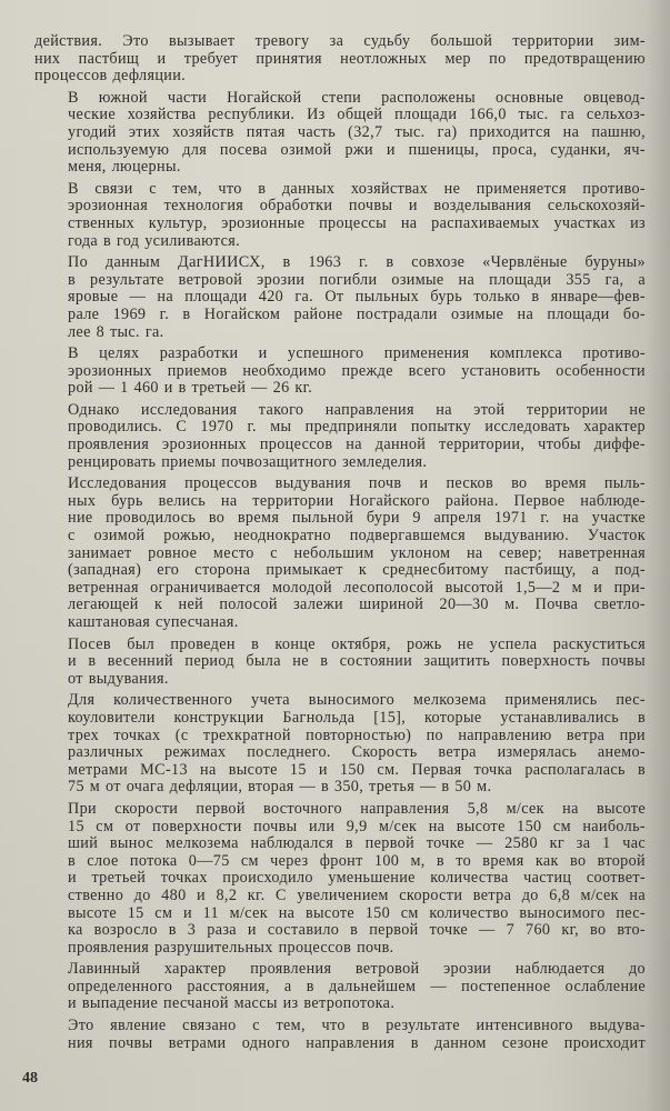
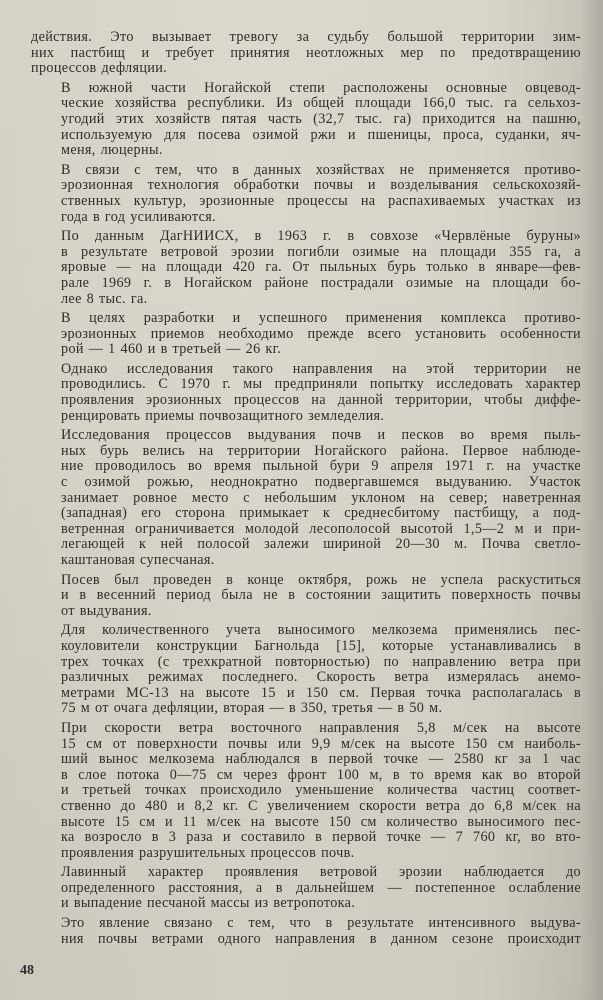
  действия. Это вызывает тревогу за судьбу большой территории зим-
  них пастбищ и требует принятия неотложных мер по предотвращению
  процессов дефляции.
  В южной части Ногайской степи расположены основные овцевод-
  ческие хозяйства республики. Из общей площади 166,0 тыс. га сельхоз-
  угодий этих хозяйств пятая часть (32,7 тыс. га) приходится на пашню,
  используемую для посева озимой ржи и пшеницы, проса, суданки, яч-
  меня, люцерны.
  В связи с тем, что в данных хозяйствах не применяется противо-
  эрозионная технология обработки почвы и возделывания сельскохозяй-
  ственных культур, эрозионные процессы на распахиваемых участках из
  года в год усиливаются.
  По данным ДагНИИСХ, в 1963 г. в совхозе «Червлёные буруны»
  в результате ветровой эрозии погибли озимые на площади 355 га, а
  яровые — на площади 420 га. От пыльных бурь только в январе—фев-
  рале 1969 г. в Ногайском районе пострадали озимые на площади бо-
  лее 8 тыс. га.
  В целях разработки и успешного применения комплекса противо-
  эрозионных приемов необходимо прежде всего установить особенности
  рой — 1 460 и в третьей — 26 кг.
  Однако исследования такого направления на этой территории не
  проводились. С 1970 г. мы предприняли попытку исследовать характер
  проявления эрозионных процессов на данной территории, чтобы диффе-
  ренцировать приемы почвозащитного земледелия.
  Исследования процессов выдувания почв и песков во время пыль-
  ных бурь велись на территории Ногайского района. Первое наблюде-
  ние проводилось во время пыльной бури 9 апреля 1971 г. на участке
  с озимой рожью, неоднократно подвергавшемся выдуванию. Участок
  занимает ровное место с небольшим уклоном на север; наветренная
  (западная) его сторона примыкает к среднесбитому пастбищу, а под-
  ветренная ограничивается молодой лесополосой высотой 1,5—2 м и при-
  легающей к ней полосой залежи шириной 20—30 м. Почва светло-
  каштановая супесчаная.
  Посев был проведен в конце октября, рожь не успела раскуститься
  и в весенний период была не в состоянии защитить поверхность почвы
  от выдувания.
  Для количественного учета выносимого мелкозема применялись пес-
  коуловители конструкции Багнольда [15], которые устанавливались в
  трех точках (с трехкратной повторностью) по направлению ветра при
  различных режимах последнего. Скорость ветра измерялась анемо-
  метрами МС-13 на высоте 15 и 150 см. Первая точка располагалась в
  75 м от очага дефляции, вторая — в 350, третья — в 50 м.
- При скорости первой восточного направления 5,8 м/сек на высоте
+ При скорости ветра восточного направления 5,8 м/сек на высоте
  15 см от поверхности почвы или 9,9 м/сек на высоте 150 см наиболь-
  ший вынос мелкозема наблюдался в первой точке — 2580 кг за 1 час
  в слое потока 0—75 см через фронт 100 м, в то время как во второй
  и третьей точках происходило уменьшение количества частиц соответ-
  ственно до 480 и 8,2 кг. С увеличением скорости ветра до 6,8 м/сек на
  высоте 15 см и 11 м/сек на высоте 150 см количество выносимого пес-
  ка возросло в 3 раза и составило в первой точке — 7 760 кг, во вто-
  проявления разрушительных процессов почв.
  Лавинный характер проявления ветровой эрозии наблюдается до
  определенного расстояния, а в дальнейшем — постепенное ослабление
  и выпадение песчаной массы из ветропотока.
  Это явление связано с тем, что в результате интенсивного выдува-
  ния почвы ветрами одного направления в данном сезоне происходит
  48
